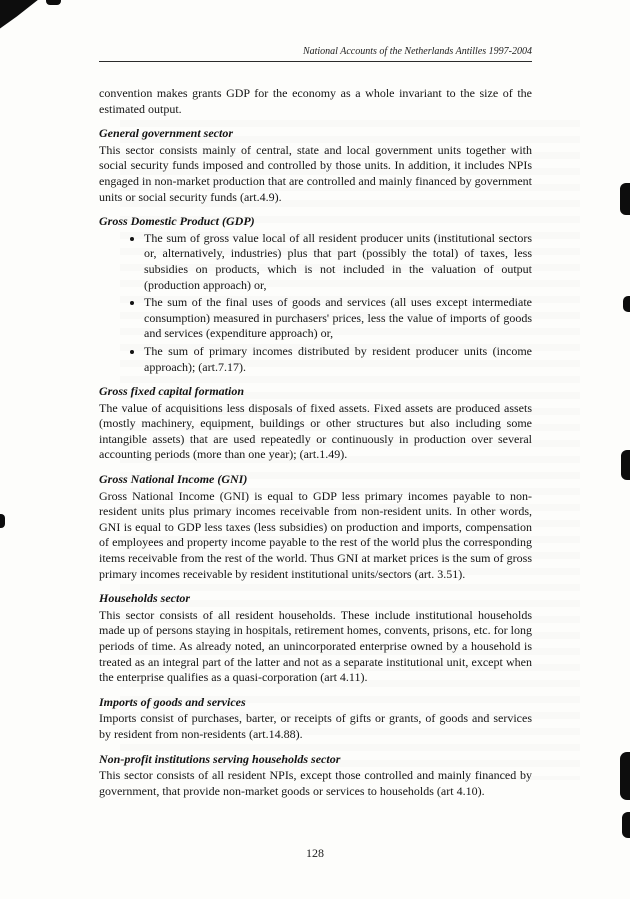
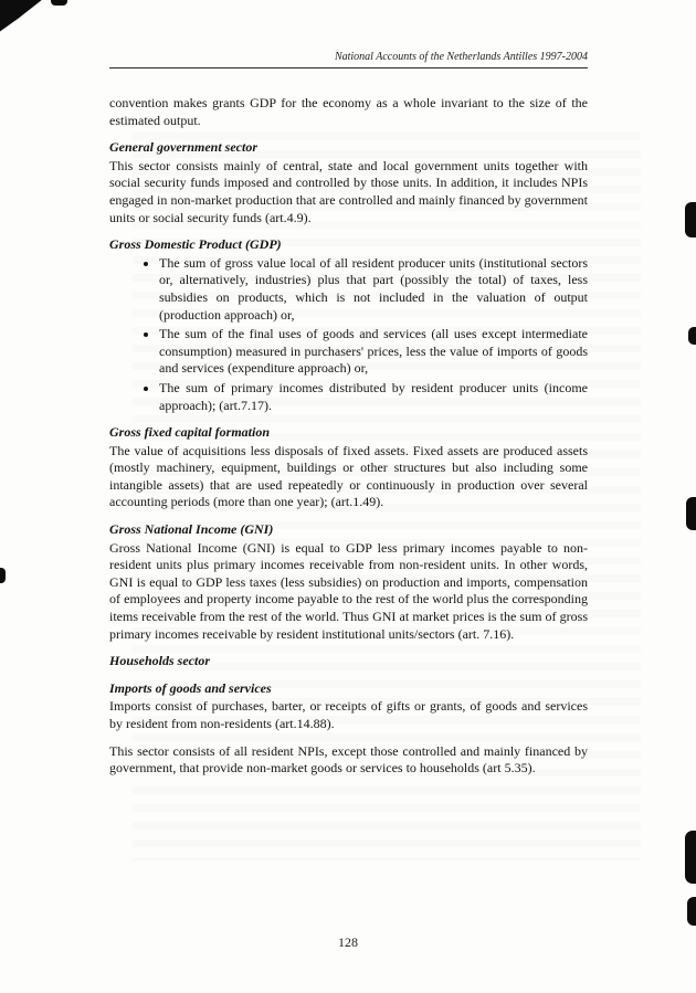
  National Accounts of the Netherlands Antilles 1997-2004
  convention makes grants GDP for the economy as a whole invariant to the size of the estimated output.
  General government sector
  This sector consists mainly of central, state and local government units together with social security funds imposed and controlled by those units. In addition, it includes NPIs engaged in non-market production that are controlled and mainly financed by government units or social security funds (art.4.9).
  Gross Domestic Product (GDP)
  The sum of gross value local of all resident producer units (institutional sectors or, alternatively, industries) plus that part (possibly the total) of taxes, less subsidies on products, which is not included in the valuation of output (production approach) or,
  The sum of the final uses of goods and services (all uses except intermediate consumption) measured in purchasers' prices, less the value of imports of goods and services (expenditure approach) or,
  The sum of primary incomes distributed by resident producer units (income approach); (art.7.17).
  Gross fixed capital formation
  The value of acquisitions less disposals of fixed assets. Fixed assets are produced assets (mostly machinery, equipment, buildings or other structures but also including some intangible assets) that are used repeatedly or continuously in production over several accounting periods (more than one year); (art.1.49).
  Gross National Income (GNI)
- Gross National Income (GNI) is equal to GDP less primary incomes payable to non-resident units plus primary incomes receivable from non-resident units. In other words, GNI is equal to GDP less taxes (less subsidies) on production and imports, compensation of employees and property income payable to the rest of the world plus the corresponding items receivable from the rest of the world. Thus GNI at market prices is the sum of gross primary incomes receivable by resident institutional units/sectors (art. 3.51).
+ Gross National Income (GNI) is equal to GDP less primary incomes payable to non-resident units plus primary incomes receivable from non-resident units. In other words, GNI is equal to GDP less taxes (less subsidies) on production and imports, compensation of employees and property income payable to the rest of the world plus the corresponding items receivable from the rest of the world. Thus GNI at market prices is the sum of gross primary incomes receivable by resident institutional units/sectors (art. 7.16).
  Households sector
- This sector consists of all resident households. These include institutional households made up of persons staying in hospitals, retirement homes, convents, prisons, etc. for long periods of time. As already noted, an unincorporated enterprise owned by a household is treated as an integral part of the latter and not as a separate institutional unit, except when the enterprise qualifies as a quasi-corporation (art 4.11).
  Imports of goods and services
  Imports consist of purchases, barter, or receipts of gifts or grants, of goods and services by resident from non-residents (art.14.88).
- Non-profit institutions serving households sector
- This sector consists of all resident NPIs, except those controlled and mainly financed by government, that provide non-market goods or services to households (art 4.10).
+ This sector consists of all resident NPIs, except those controlled and mainly financed by government, that provide non-market goods or services to households (art 5.35).
  128
